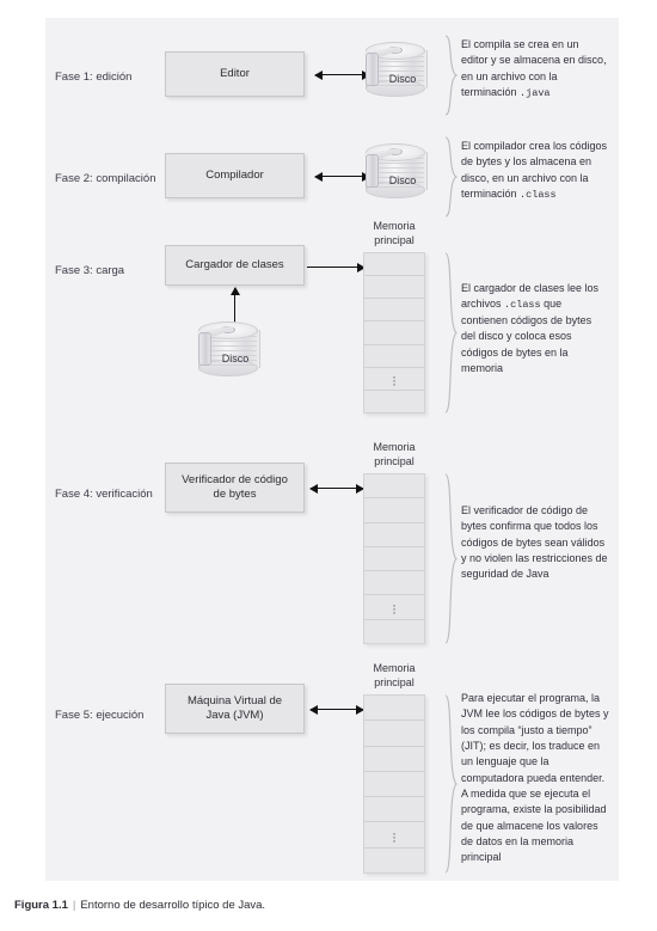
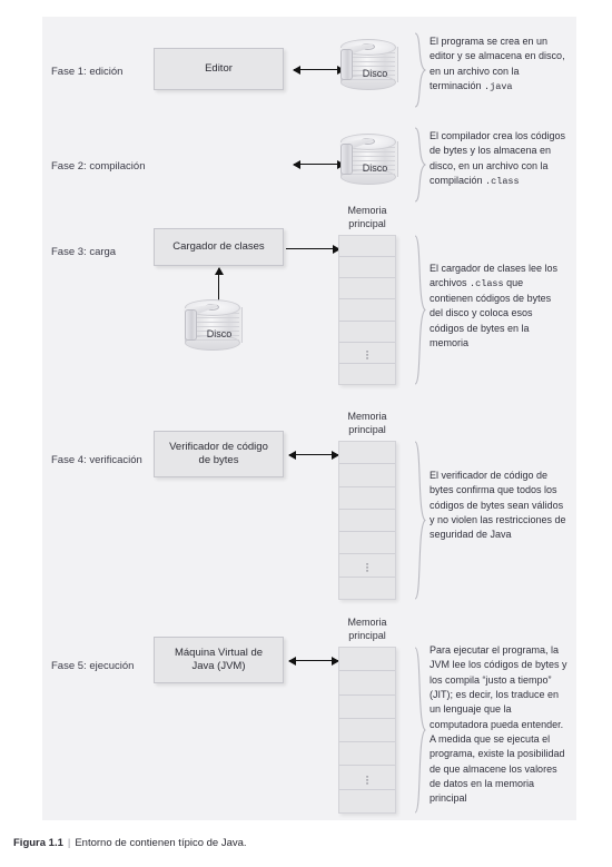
  Fase 1: edición
  Editor
  Disco
- El compila se crea en un editor y se almacena en disco, en un archivo con la terminación .java
+ El programa se crea en un editor y se almacena en disco, en un archivo con la terminación .java
  Fase 2: compilación
- Compilador
  Disco
- El compilador crea los códigos de bytes y los almacena en disco, en un archivo con la terminación .class
+ El compilador crea los códigos de bytes y los almacena en disco, en un archivo con la compilación .class
  Fase 3: carga
  Cargador de clases
  Disco
  Memoria
  principal
  .
  .
  El cargador de clases lee los archivos .class que contienen códigos de bytes del disco y coloca esos códigos de bytes en la memoria
  Fase 4: verificación
  Verificador de código
  de bytes
  Memoria
  principal
  .
  .
  El verificador de código de bytes confirma que todos los códigos de bytes sean válidos y no violen las restricciones de seguridad de Java
  Fase 5: ejecución
  Máquina Virtual de
  Java (JVM)
  Memoria
  principal
  .
  .
  Para ejecutar el programa, la JVM lee los códigos de bytes y los compila “justo a tiempo” (JIT); es decir, los traduce en un lenguaje que la computadora pueda entender. A medida que se ejecuta el programa, existe la posibilidad de que almacene los valores de datos en la memoria principal
- Figura 1.1 | Entorno de desarrollo típico de Java.
+ Figura 1.1 | Entorno de contienen típico de Java.
